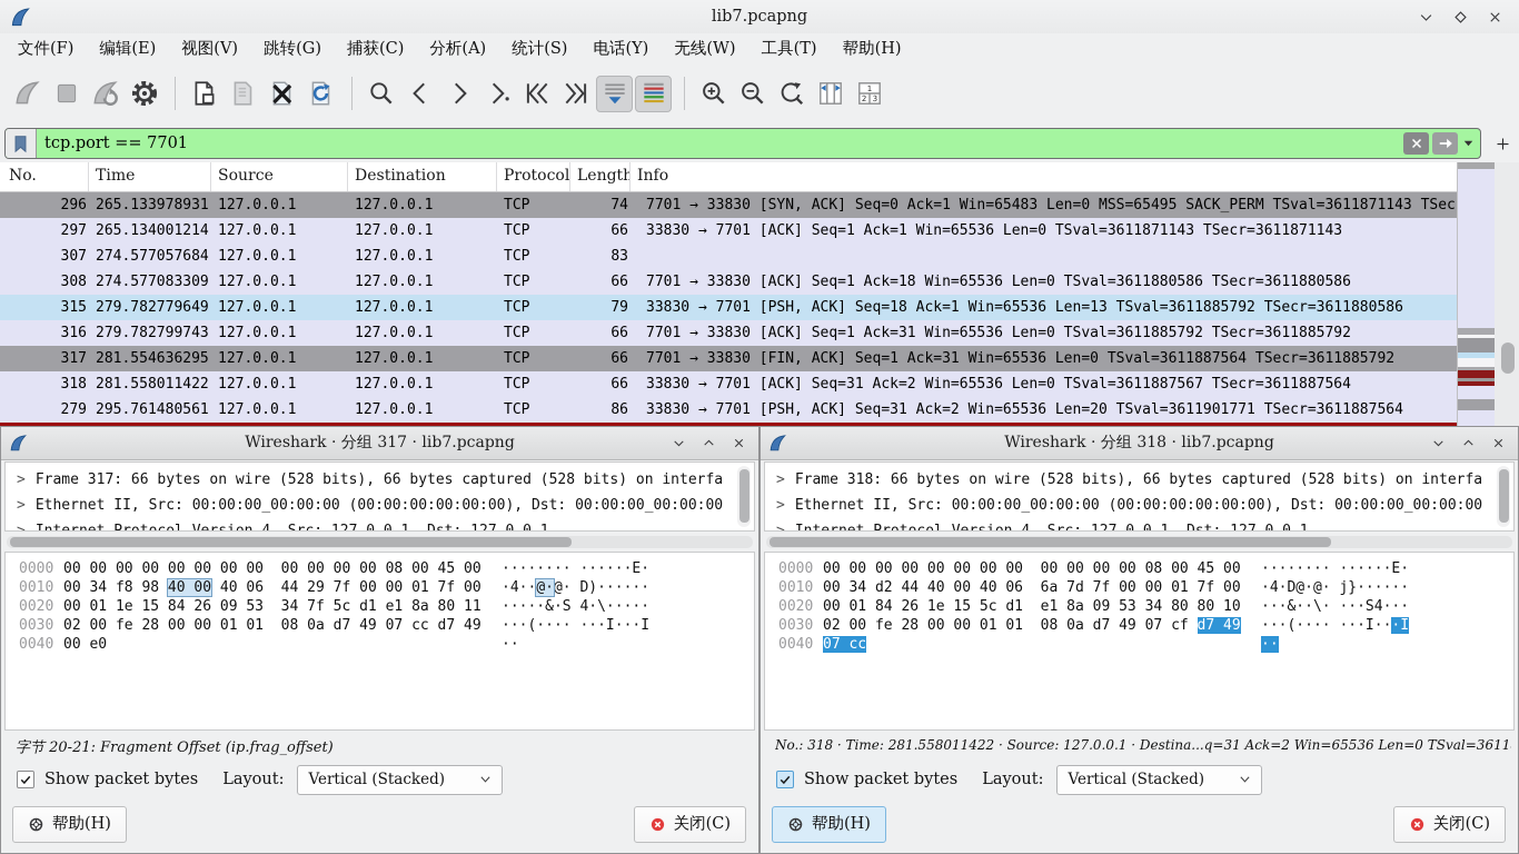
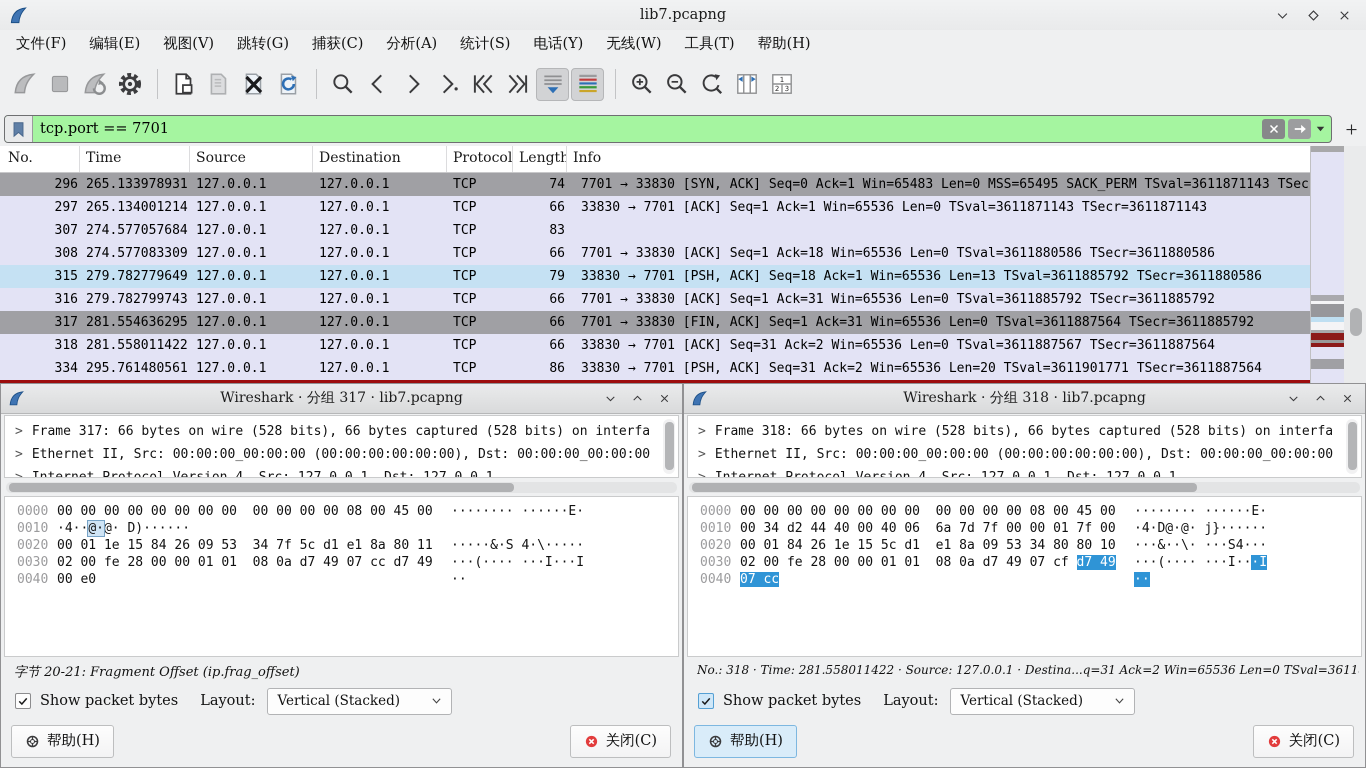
  lib7.pcapng
  文件(F)
  编辑(E)
  视图(V)
  跳转(G)
  捕获(C)
  分析(A)
  统计(S)
  电话(Y)
  无线(W)
  工具(T)
  帮助(H)
  1
  2
  3
  tcp.port == 7701
  No.
  Time
  Source
  Destination
  Protocol
  Length
  Info
  296
  265.133978931
  127.0.0.1
  127.0.0.1
  TCP
  74
  7701 → 33830 [SYN, ACK] Seq=0 Ack=1 Win=65483 Len=0 MSS=65495 SACK_PERM TSval=3611871143 TSec
  297
  265.134001214
  127.0.0.1
  127.0.0.1
  TCP
  66
  33830 → 7701 [ACK] Seq=1 Ack=1 Win=65536 Len=0 TSval=3611871143 TSecr=3611871143
  307
  274.577057684
  127.0.0.1
  127.0.0.1
  TCP
  83
  308
  274.577083309
  127.0.0.1
  127.0.0.1
  TCP
  66
  7701 → 33830 [ACK] Seq=1 Ack=18 Win=65536 Len=0 TSval=3611880586 TSecr=3611880586
  315
  279.782779649
  127.0.0.1
  127.0.0.1
  TCP
  79
  33830 → 7701 [PSH, ACK] Seq=18 Ack=1 Win=65536 Len=13 TSval=3611885792 TSecr=3611880586
  316
  279.782799743
  127.0.0.1
  127.0.0.1
  TCP
  66
  7701 → 33830 [ACK] Seq=1 Ack=31 Win=65536 Len=0 TSval=3611885792 TSecr=3611885792
  317
  281.554636295
  127.0.0.1
  127.0.0.1
  TCP
  66
  7701 → 33830 [FIN, ACK] Seq=1 Ack=31 Win=65536 Len=0 TSval=3611887564 TSecr=3611885792
  318
  281.558011422
  127.0.0.1
  127.0.0.1
  TCP
  66
  33830 → 7701 [ACK] Seq=31 Ack=2 Win=65536 Len=0 TSval=3611887567 TSecr=3611887564
- 279
+ 334
  295.761480561
  127.0.0.1
  127.0.0.1
  TCP
  86
  33830 → 7701 [PSH, ACK] Seq=31 Ack=2 Win=65536 Len=20 TSval=3611901771 TSecr=3611887564
  Wireshark · 分组 317 · lib7.pcapng
  > Frame 317: 66 bytes on wire (528 bits), 66 bytes captured (528 bits) on interfa
  > Ethernet II, Src: 00:00:00_00:00:00 (00:00:00:00:00:00), Dst: 00:00:00_00:00:00
  0000
  00 00 00 00 00 00 00 00 00 00 00 00 08 00 45 00
  ········ ······E·
  0010
- 00 34 f8 98 40 00 40 06 44 29 7f 00 00 01 7f 00
  ·4··@·@· D)······
  0020
  00 01 1e 15 84 26 09 53 34 7f 5c d1 e1 8a 80 11
  ·····&·S 4·\·····
  0030
  02 00 fe 28 00 00 01 01 08 0a d7 49 07 cc d7 49
  ···(···· ···I···I
  0040
  00 e0
  ··
  字节 20-21: Fragment Offset (ip.frag_offset)
  Show packet bytes
  Layout:
  Vertical (Stacked)
  帮助(H)
  关闭(C)
  Wireshark · 分组 318 · lib7.pcapng
  > Frame 318: 66 bytes on wire (528 bits), 66 bytes captured (528 bits) on interfa
  > Ethernet II, Src: 00:00:00_00:00:00 (00:00:00:00:00:00), Dst: 00:00:00_00:00:00
  0000
  00 00 00 00 00 00 00 00 00 00 00 00 08 00 45 00
  ········ ······E·
  0010
  00 34 d2 44 40 00 40 06 6a 7d 7f 00 00 01 7f 00
  ·4·D@·@· j}······
  0020
  00 01 84 26 1e 15 5c d1 e1 8a 09 53 34 80 80 10
  ···&··\· ···S4···
  0030
  02 00 fe 28 00 00 01 01 08 0a d7 49 07 cf d7 49
  ···(···· ···I···I
  0040
  07 cc
  ··
  No.: 318 · Time: 281.558011422 · Source: 127.0.0.1 · Destina...q=31 Ack=2 Win=65536 Len=0 TSval=3611
  Show packet bytes
  Layout:
  Vertical (Stacked)
  帮助(H)
  关闭(C)
